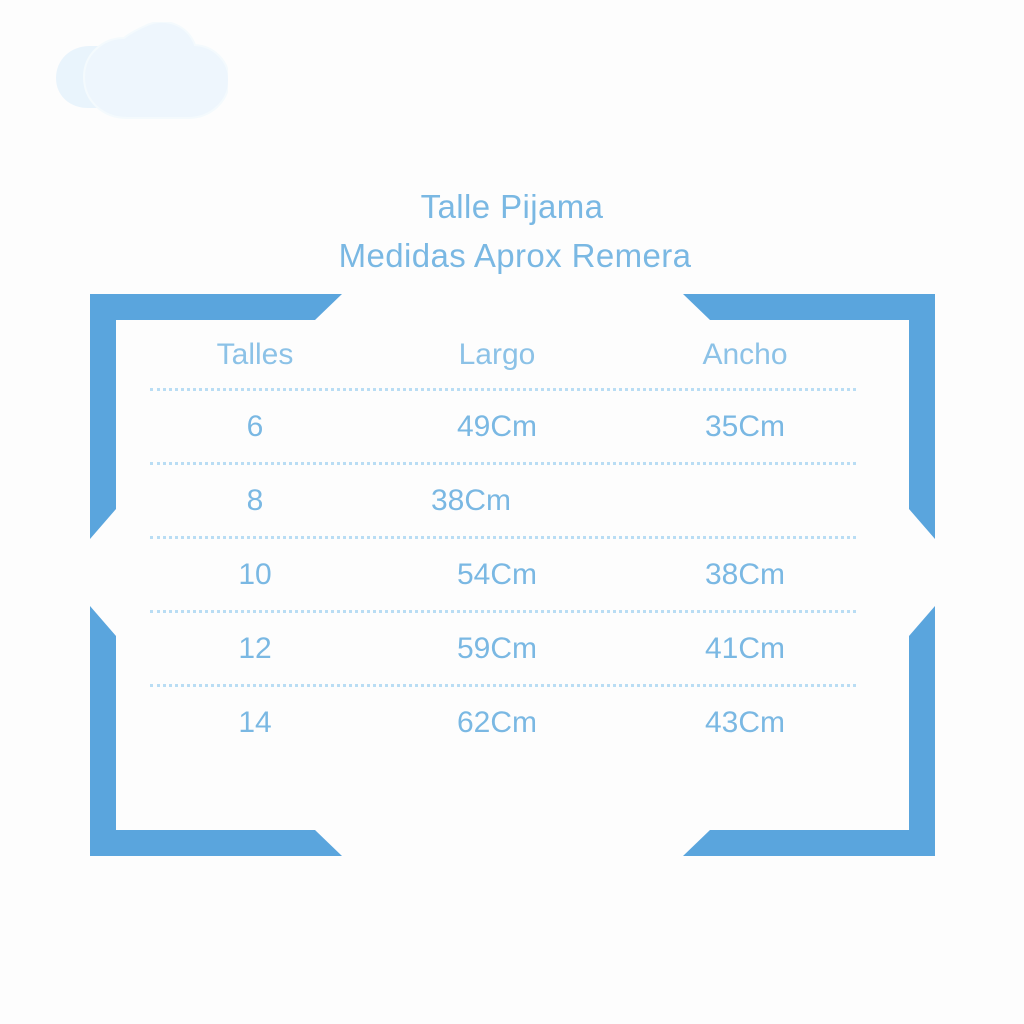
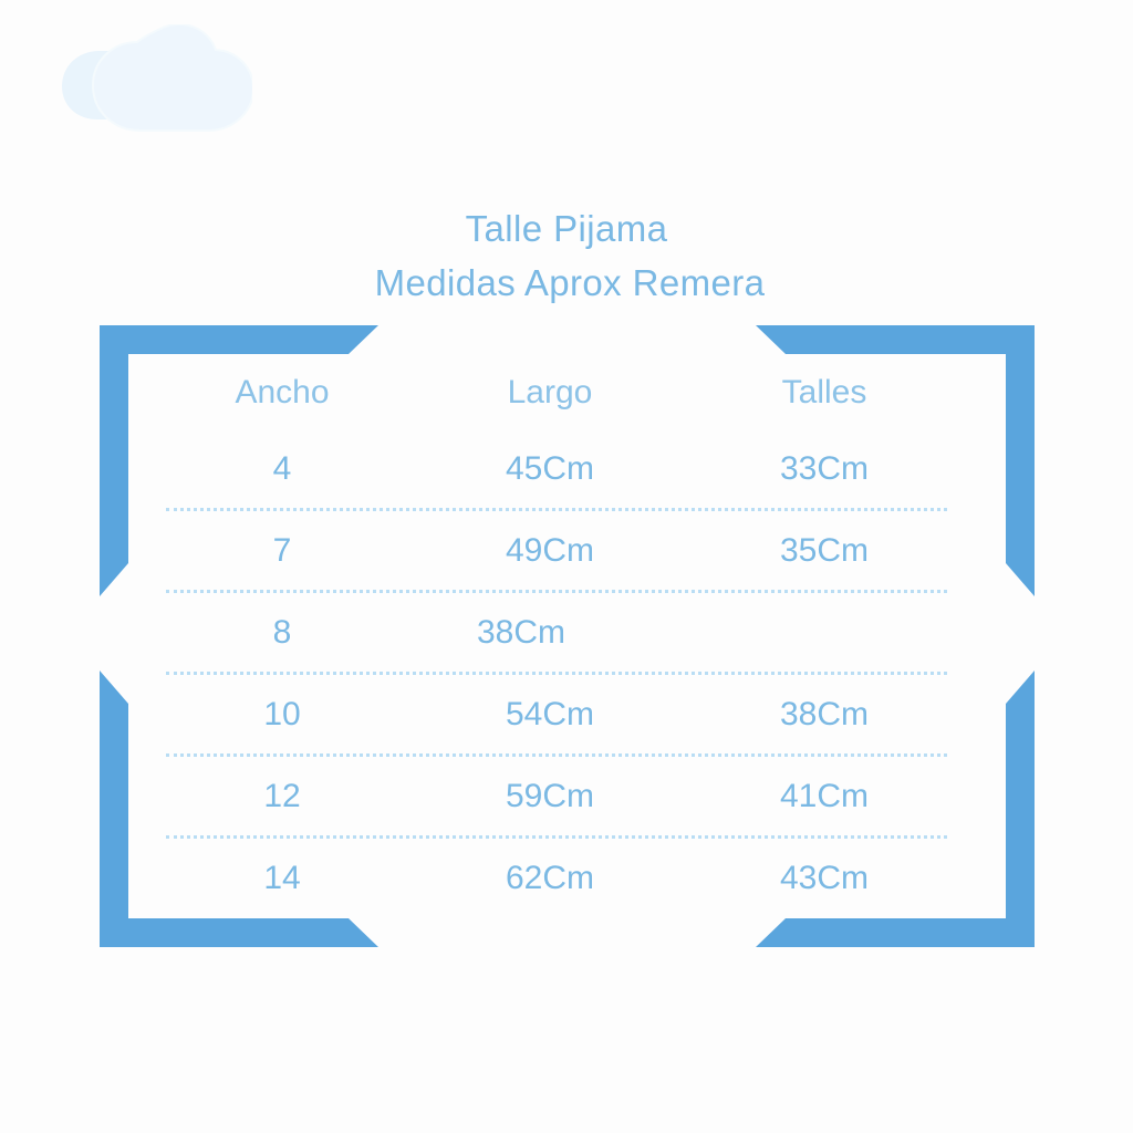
  Talle Pijama
  Medidas Aprox Remera
- Talles
+ Ancho
  Largo
- Ancho
+ Talles
+ 4
+ 45Cm
+ 33Cm
- 6
+ 7
  49Cm
  35Cm
  8
  38Cm
  10
  54Cm
  38Cm
  12
  59Cm
  41Cm
  14
  62Cm
  43Cm
